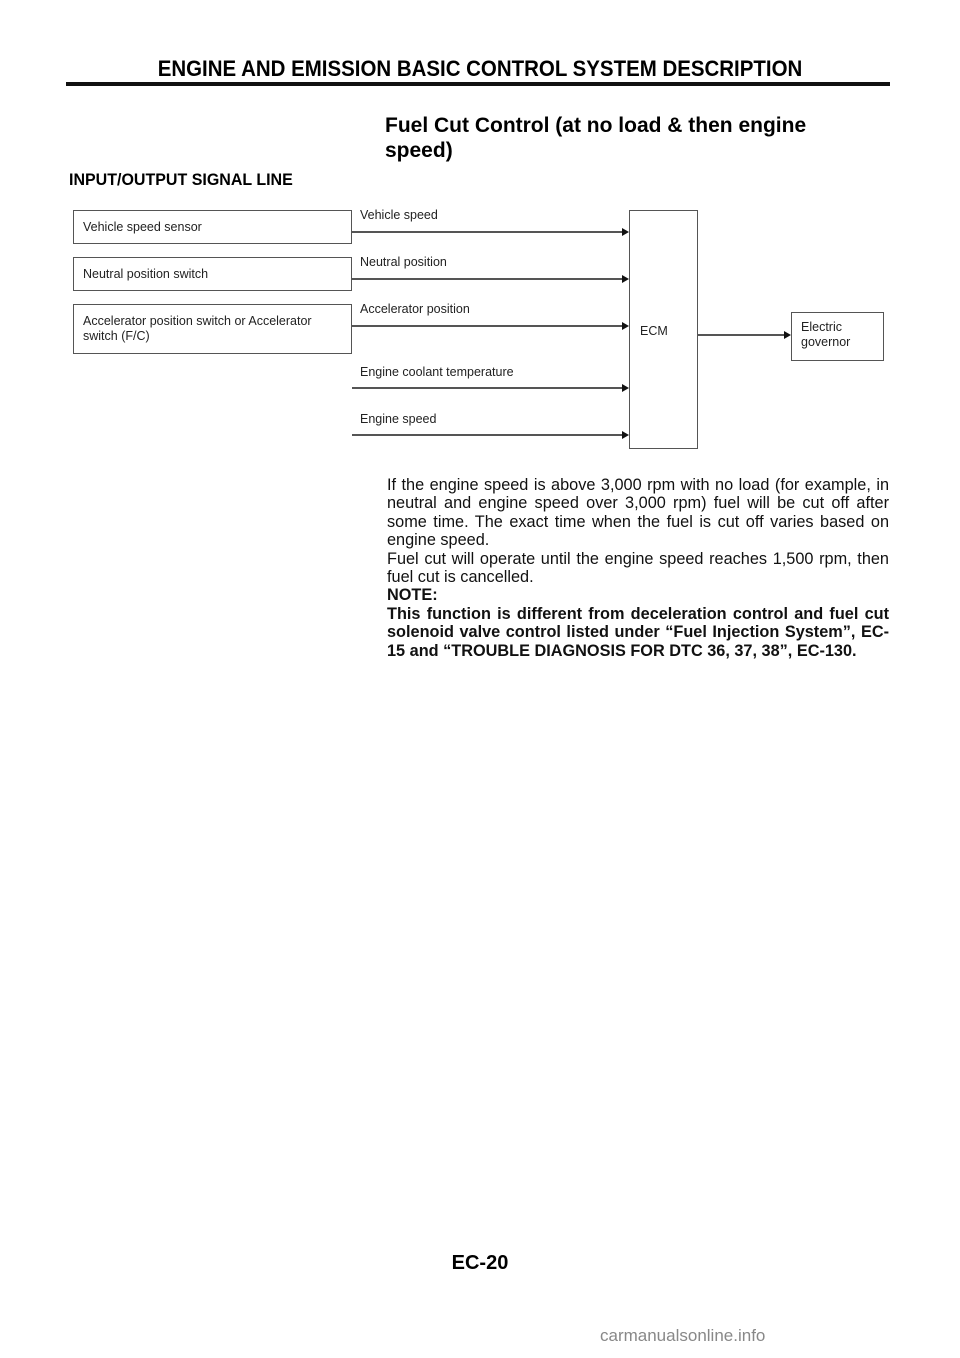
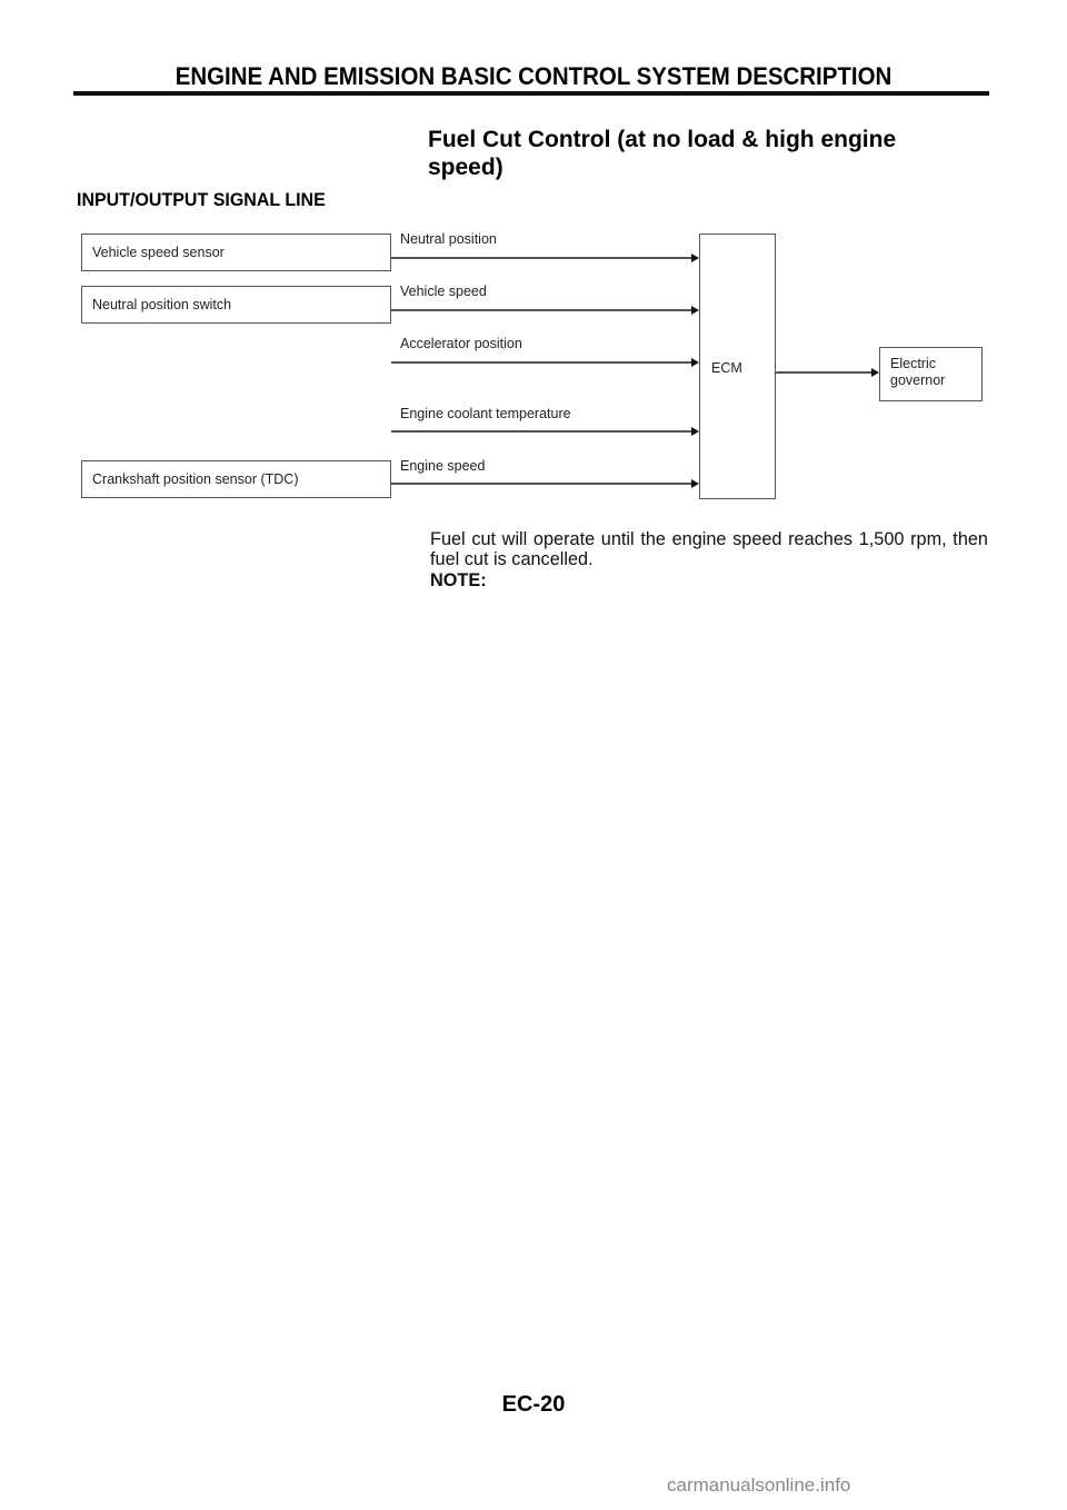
  ENGINE AND EMISSION BASIC CONTROL SYSTEM DESCRIPTION
- Fuel Cut Control (at no load & then engine speed)
+ Fuel Cut Control (at no load & high engine speed)
  INPUT/OUTPUT SIGNAL LINE
  Vehicle speed sensor
- Vehicle speed
+ Neutral position
  Neutral position switch
- Neutral position
+ Vehicle speed
- Accelerator position switch or Accelerator switch (F/C)
  Accelerator position
  Engine coolant temperature
+ Crankshaft position sensor (TDC)
  Engine speed
  ECM
  Electric governor
- If the engine speed is above 3,000 rpm with no load (for example, in neutral and engine speed over 3,000 rpm) fuel will be cut off after some time. The exact time when the fuel is cut off varies based on engine speed.
  Fuel cut will operate until the engine speed reaches 1,500 rpm, then fuel cut is cancelled.
  NOTE:
- This function is different from deceleration control and fuel cut solenoid valve control listed under “Fuel Injection System”, EC-15 and “TROUBLE DIAGNOSIS FOR DTC 36, 37, 38”, EC-130.
  EC-20
  carmanualsonline.info
